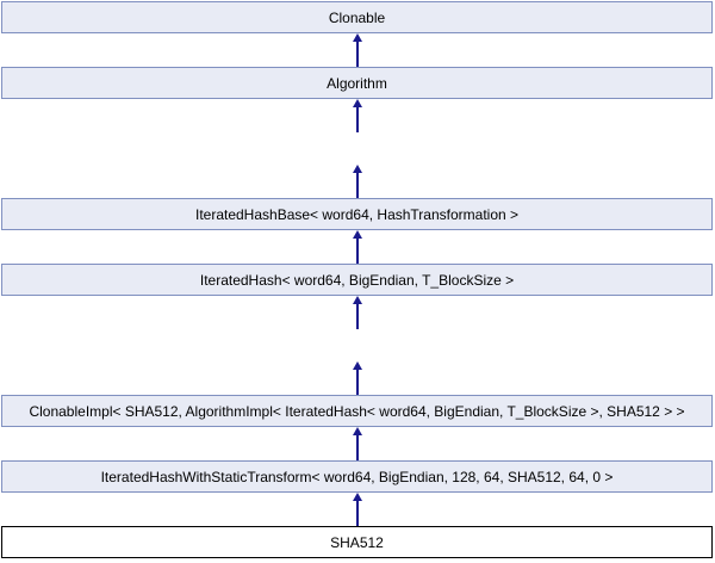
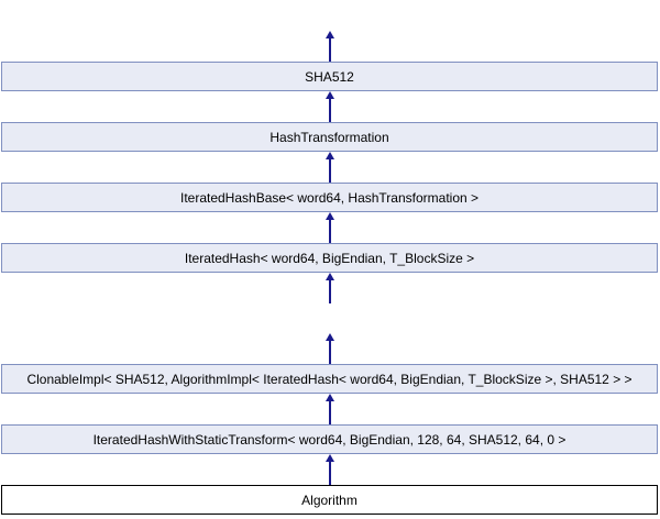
- Clonable
- Algorithm
+ SHA512
+ HashTransformation
  IteratedHashBase< word64, HashTransformation >
  IteratedHash< word64, BigEndian, T_BlockSize >
  ClonableImpl< SHA512, AlgorithmImpl< IteratedHash< word64, BigEndian, T_BlockSize >, SHA512 > >
  IteratedHashWithStaticTransform< word64, BigEndian, 128, 64, SHA512, 64, 0 >
- SHA512
+ Algorithm
